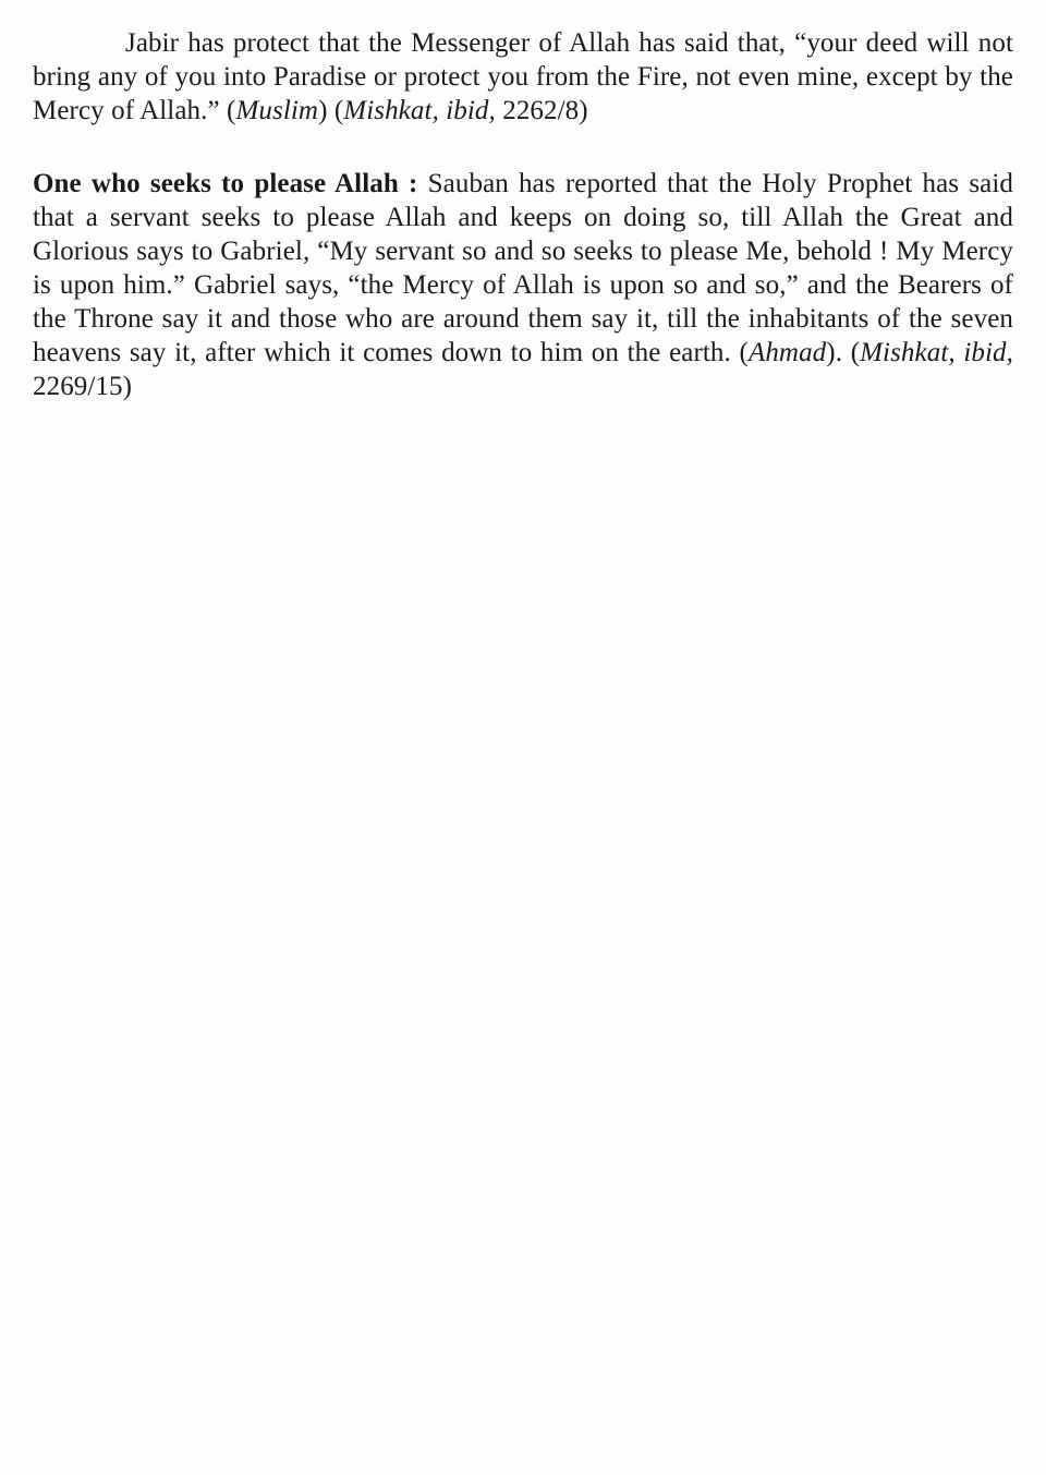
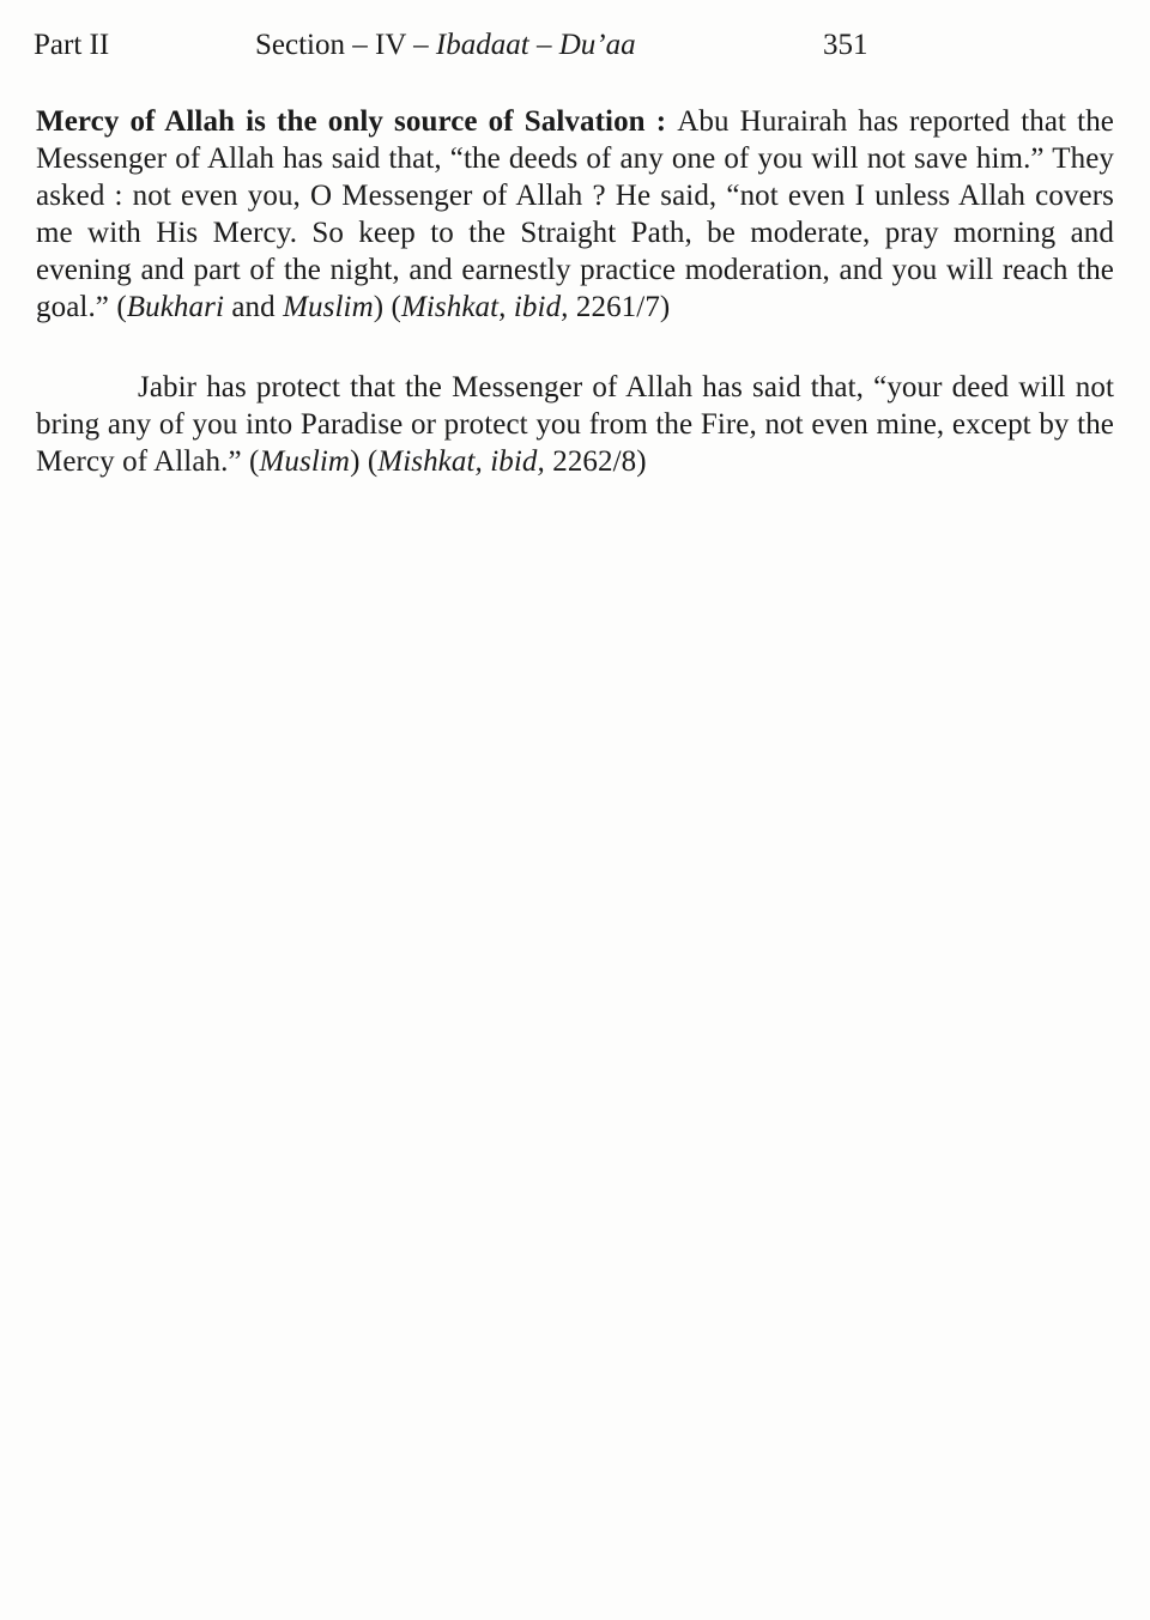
+ Part II
+ Section – IV – Ibadaat – Du’aa
+ 351
+ Mercy of Allah is the only source of Salvation : Abu Hurairah has reported that the Messenger of Allah has said that, “the deeds of any one of you will not save him.” They asked : not even you, O Messenger of Allah ? He said, “not even I unless Allah covers me with His Mercy. So keep to the Straight Path, be moderate, pray morning and evening and part of the night, and earnestly practice moderation, and you will reach the goal.” (Bukhari and Muslim) (Mishkat, ibid, 2261/7)
  Jabir has protect that the Messenger of Allah has said that, “your deed will not bring any of you into Paradise or protect you from the Fire, not even mine, except by the Mercy of Allah.” (Muslim) (Mishkat, ibid, 2262/8)
- One who seeks to please Allah : Sauban has reported that the Holy Prophet has said that a servant seeks to please Allah and keeps on doing so, till Allah the Great and Glorious says to Gabriel, “My servant so and so seeks to please Me, behold ! My Mercy is upon him.” Gabriel says, “the Mercy of Allah is upon so and so,” and the Bearers of the Throne say it and those who are around them say it, till the inhabitants of the seven heavens say it, after which it comes down to him on the earth. (Ahmad). (Mishkat, ibid, 2269/15)
